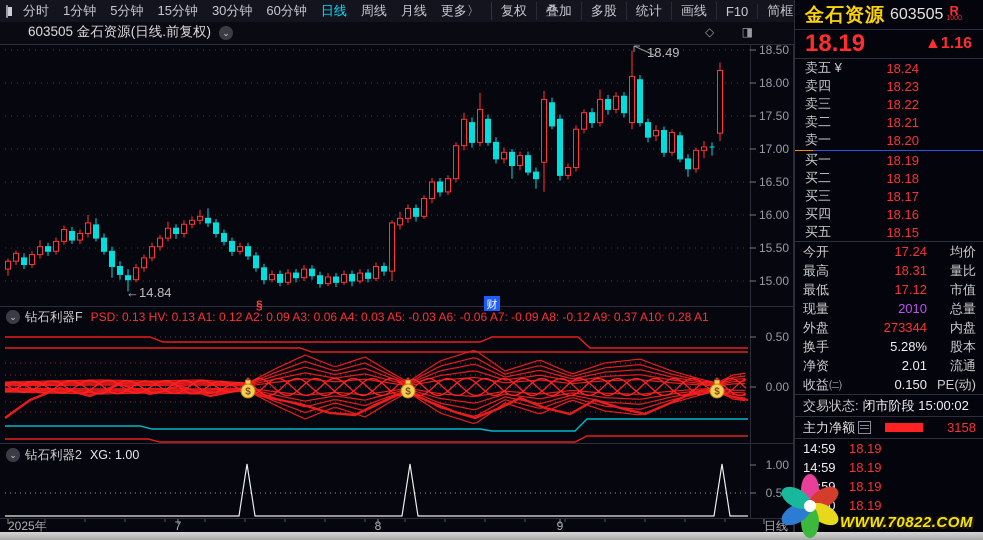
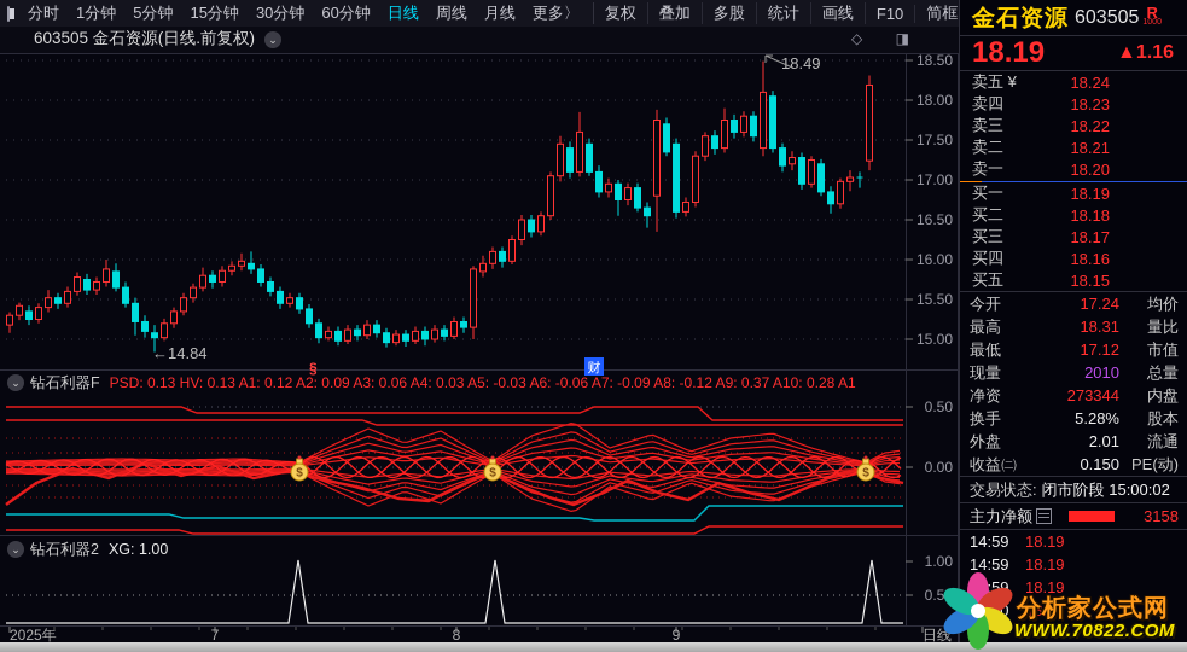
  18.50
  18.00
  17.50
  17.00
  16.50
  16.00
  15.50
  15.00
  ←14.84
  18.49
  §
  财
  0.50
  0.00
  $
  $
  $
  1.00
  0.5
  2025年
  7
  8
  9
  日线
  分时
  1分钟
  5分钟
  15分钟
  30分钟
  60分钟
  日线
  周线
  月线
  更多〉
  复权
  叠加
  多股
  统计
  画线
  F10
  简框
  603505 金石资源(日线.前复权)
  ⌄
  ◇ ◨
  ⌄
  钻石利器F
  PSD: 0.13 HV: 0.13 A1: 0.12 A2: 0.09 A3: 0.06 A4: 0.03 A5: -0.03 A6: -0.06 A7: -0.09 A8: -0.12 A9: 0.37 A10: 0.28 A1
  ⌄
  钻石利器2
  XG: 1.00
  金石资源
  603505
  R
  18.19
  ▲1.16
  卖五 ¥
  18.24
  卖四
  18.23
  卖三
  18.22
  卖二
  18.21
  卖一
  18.20
  买一
  18.19
  买二
  18.18
  买三
  18.17
  买四
  18.16
  买五
  18.15
  今开
  17.24
  均价
  最高
  18.31
  量比
  最低
  17.12
  市值
  现量
  2010
  总量
- 外盘
+ 净资
  273344
  内盘
  换手
  5.28%
  股本
- 净资
+ 外盘
  2.01
  流通
  收益㈡
  0.150
  PE(动)
  交易状态:
  闭市阶段 15:00:02
  主力净额
  3158
  14:59
  18.19
  14:59
  18.19
  18.19
  18.19
+ 分析家公式网
  WWW.70822.COM
